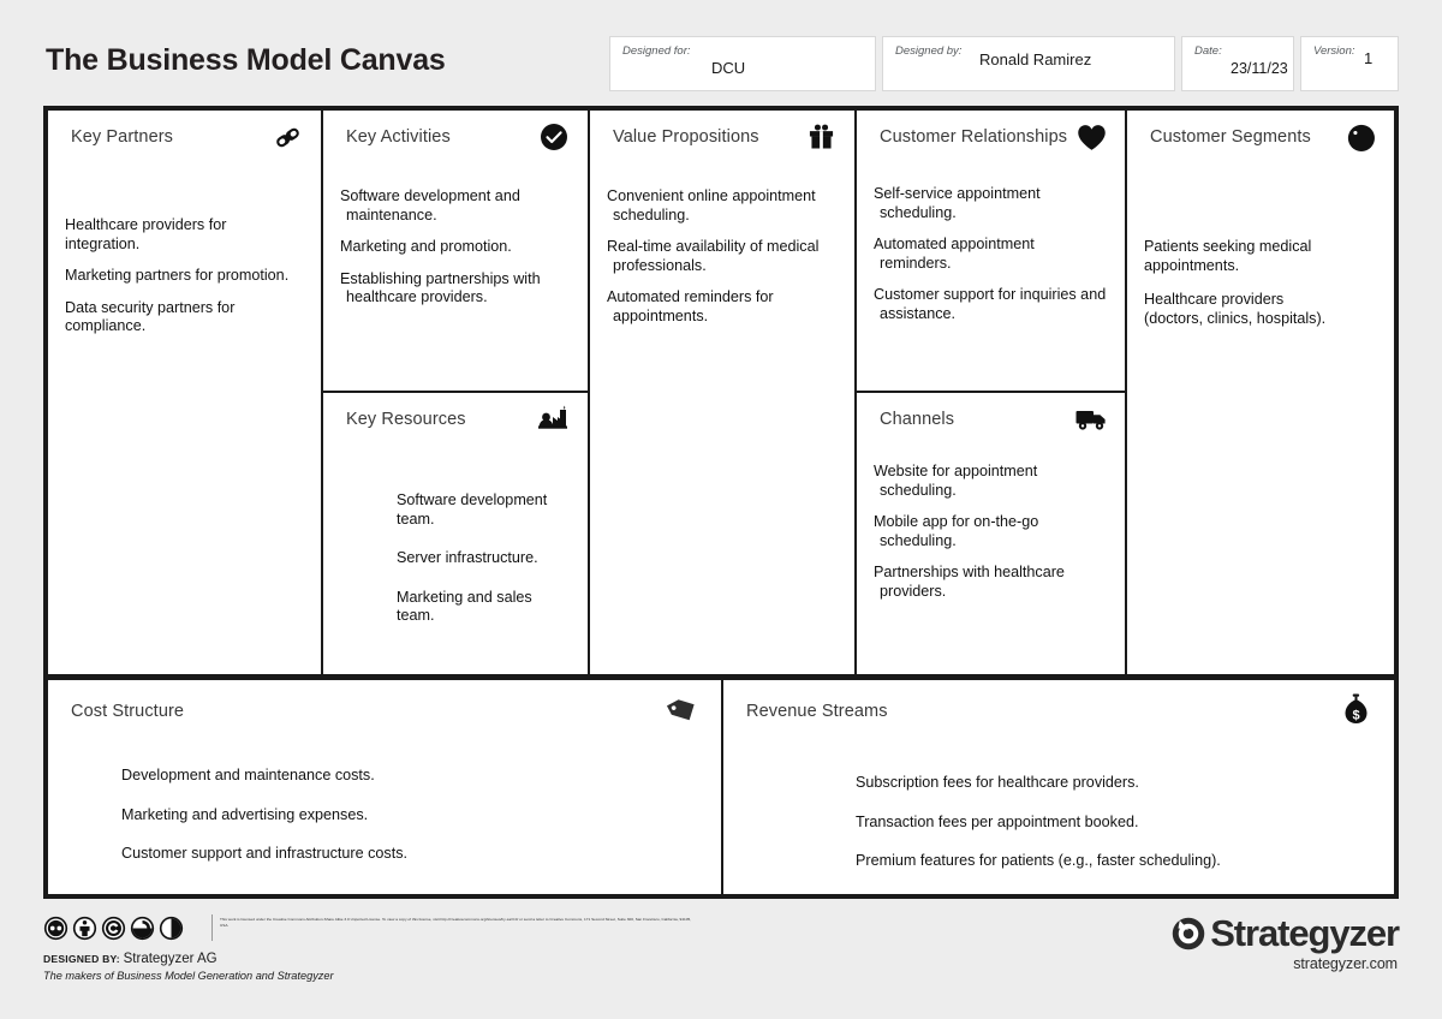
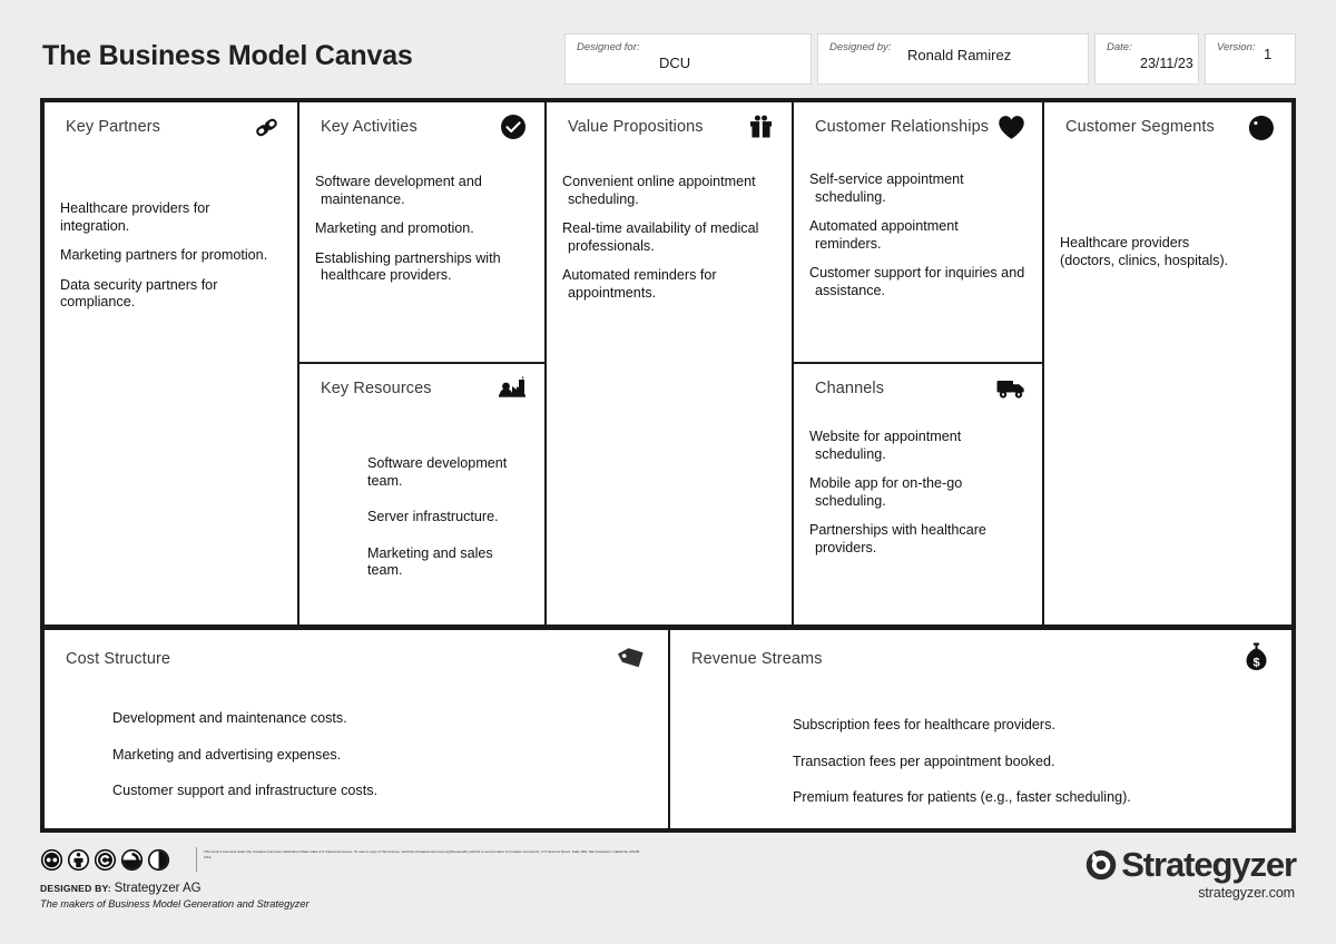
  The Business Model Canvas
  Designed for:
  DCU
  Designed by:
  Ronald Ramirez
  Date:
  23/11/23
  Version:
  1
  Key Partners
  Healthcare providers for integration.
  Marketing partners for promotion.
  Data security partners for compliance.
  Key Activities
  Software development and maintenance.
  Marketing and promotion.
  Establishing partnerships with healthcare providers.
  Key Resources
  Software development team.
  Server infrastructure.
  Marketing and sales team.
  Value Propositions
  Convenient online appointment scheduling.
  Real-time availability of medical professionals.
  Automated reminders for appointments.
  Customer Relationships
  Self-service appointment scheduling.
  Automated appointment reminders.
  Customer support for inquiries and assistance.
  Channels
  Website for appointment scheduling.
  Mobile app for on-the-go scheduling.
  Partnerships with healthcare providers.
  Customer Segments
- Patients seeking medical appointments.
  Healthcare providers
  (doctors, clinics, hospitals).
  Cost Structure
  Development and maintenance costs.
  Marketing and advertising expenses.
  Customer support and infrastructure costs.
  Revenue Streams
  $
  Subscription fees for healthcare providers.
  Transaction fees per appointment booked.
  Premium features for patients (e.g., faster scheduling).
  DESIGNED BY: Strategyzer AG
  The makers of Business Model Generation and Strategyzer
  Strategyzer
  strategyzer.com
